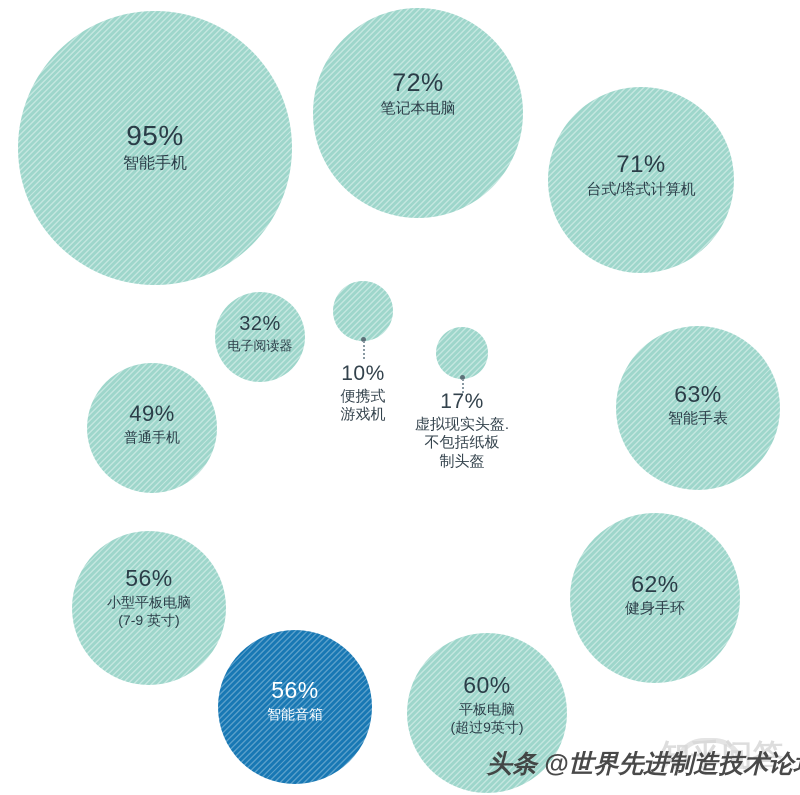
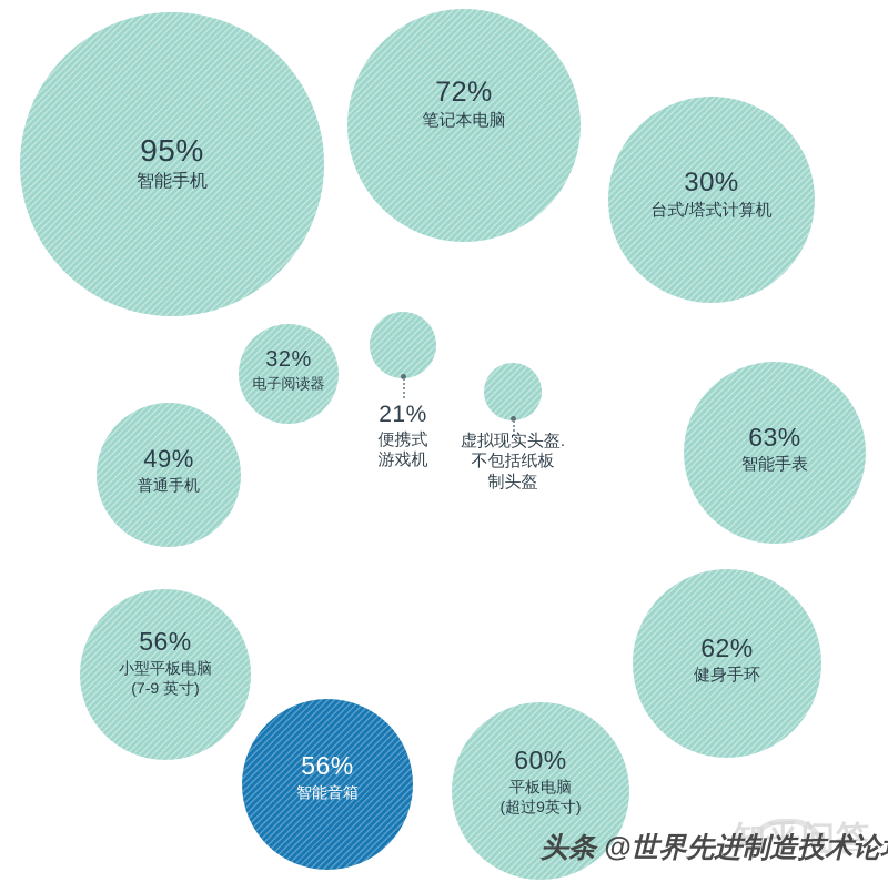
  95%
  智能手机
  72%
  笔记本电脑
- 71%
+ 30%
  台式/塔式计算机
  32%
  电子阅读器
- 10%
+ 21%
  便携式
  游戏机
- 17%
  虚拟现实头盔.
  不包括纸板
  制头盔
  49%
  普通手机
  63%
  智能手表
  56%
  小型平板电脑
  (7-9 英寸)
  56%
  智能音箱
  60%
  平板电脑
  (超过9英寸)
  62%
  健身手环
  知乎问答
  头条 @世界先进制造技术论
